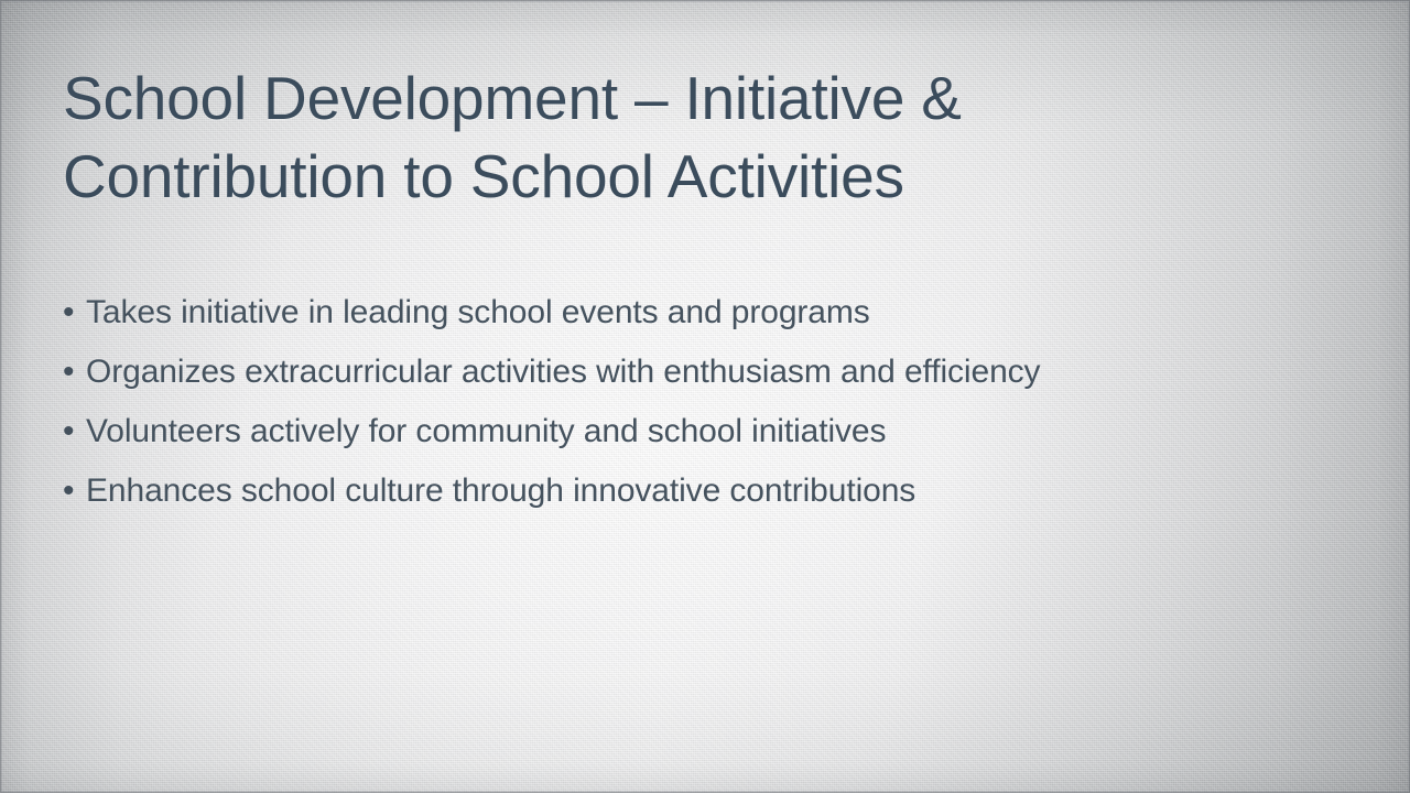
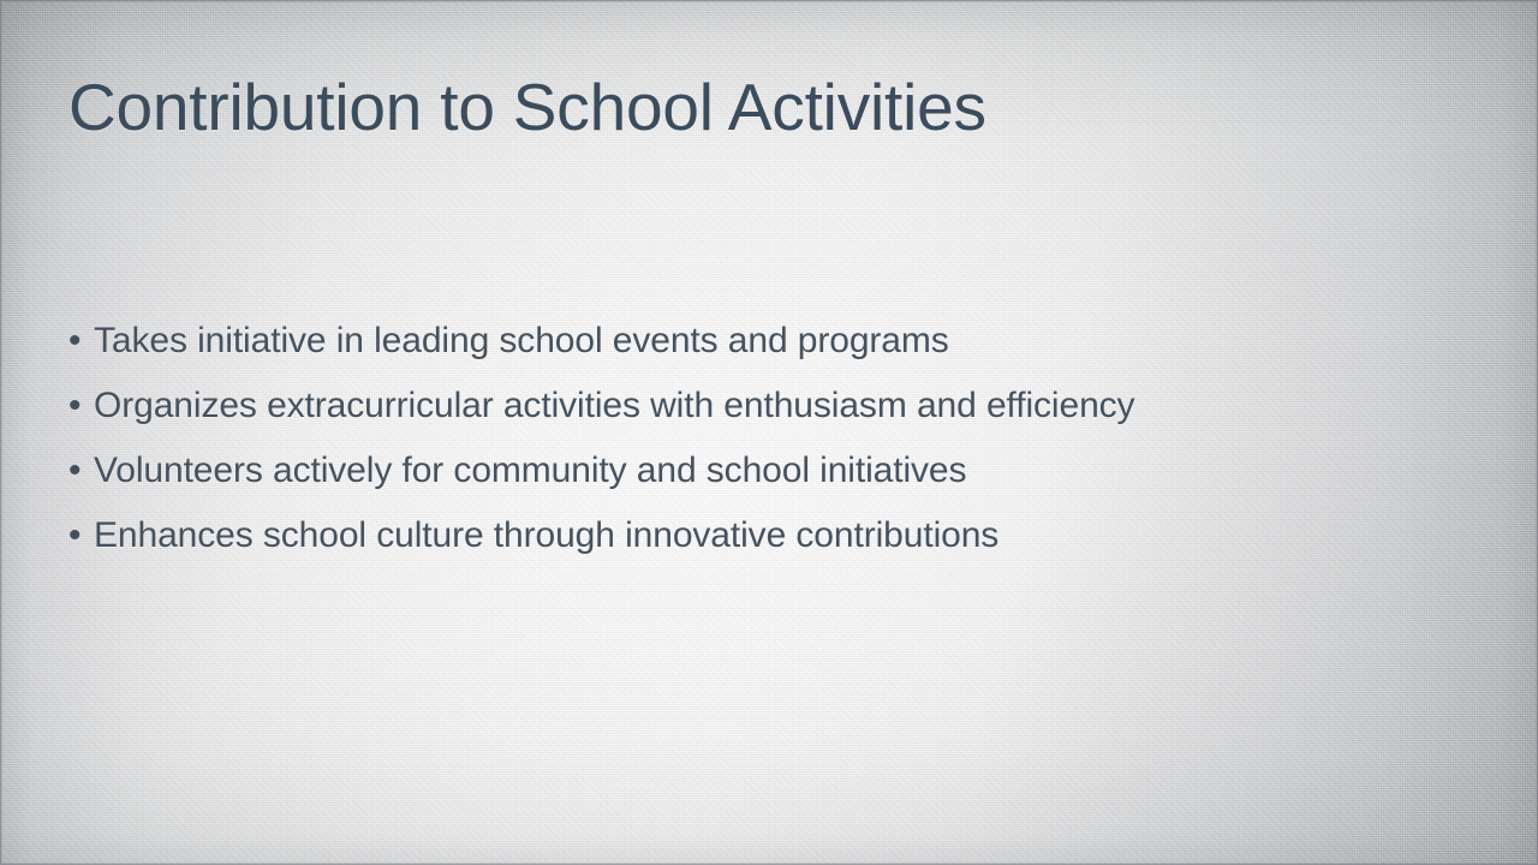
- School Development – Initiative &
  Contribution to School Activities
  •
  Takes initiative in leading school events and programs
  •
  Organizes extracurricular activities with enthusiasm and efficiency
  •
  Volunteers actively for community and school initiatives
  •
  Enhances school culture through innovative contributions
